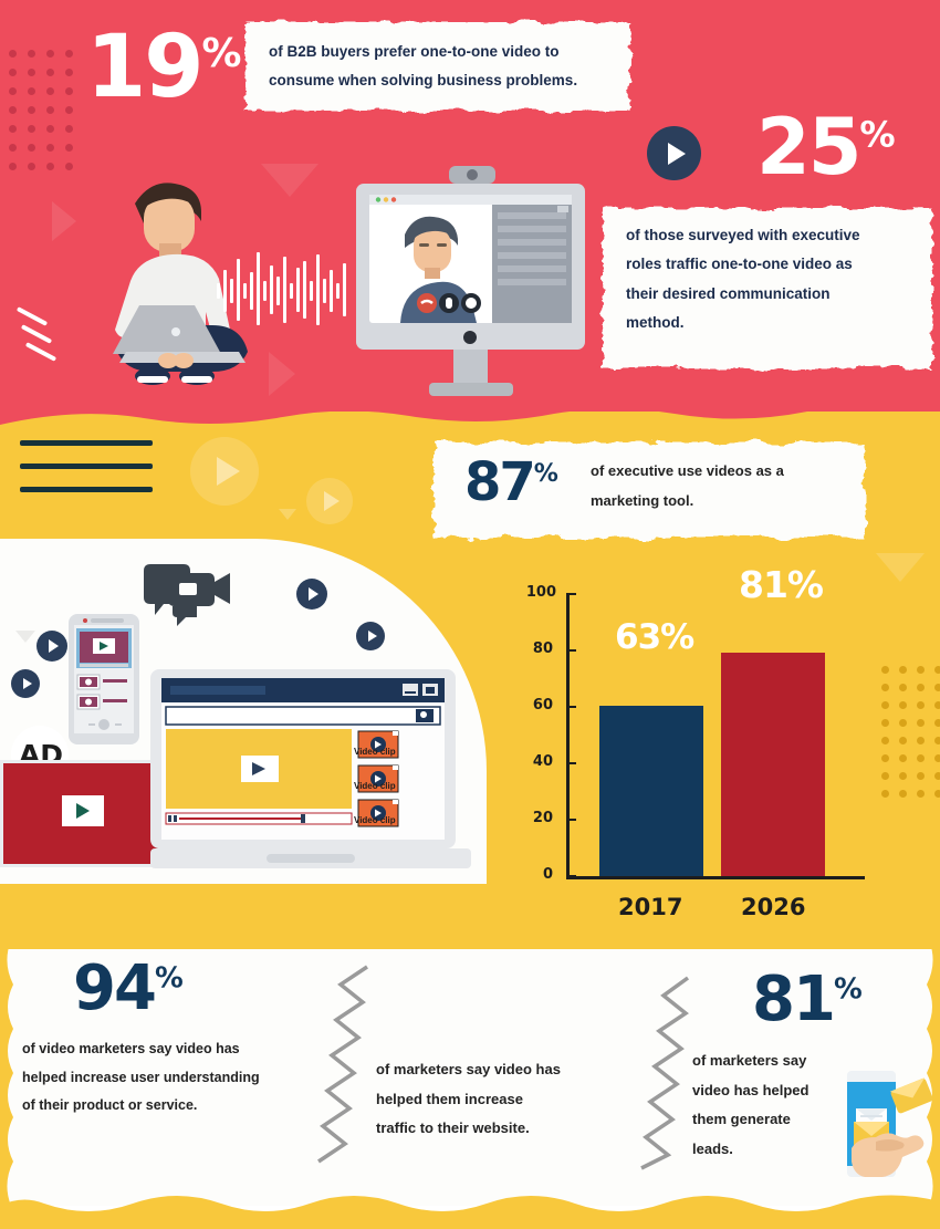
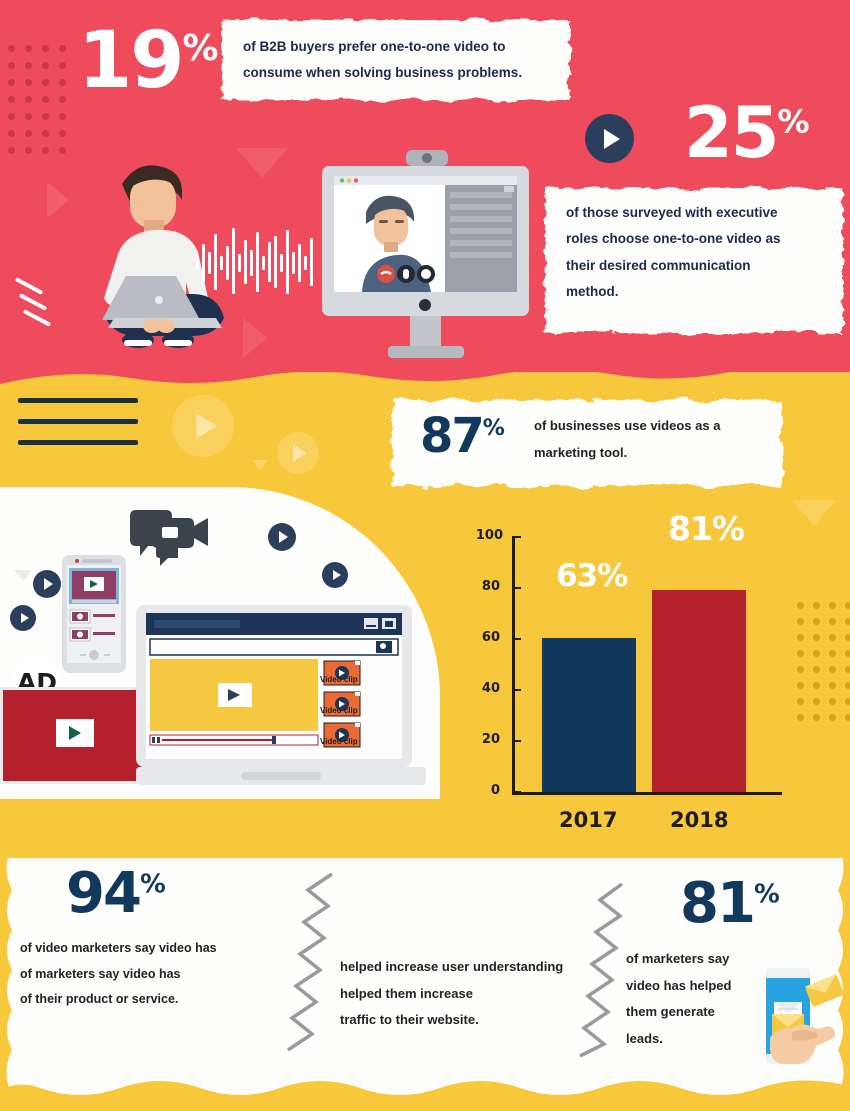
  19%
  of B2B buyers prefer one-to-one video to
  consume when solving business problems.
  25%
  of those surveyed with executive
- roles traffic one-to-one video as
+ roles choose one-to-one video as
  their desired communication
  method.
  87%
- of executive use videos as a
+ of businesses use videos as a
  marketing tool.
  AD
  Video clip
  Video clip
  Video clip
  0
  20
  40
  60
  80
  100
  63%
  81%
  2017
- 2026
+ 2018
  94%
  of video marketers say video has
- helped increase user understanding
+ of marketers say video has
  of their product or service.
- of marketers say video has
+ helped increase user understanding
  helped them increase
  traffic to their website.
  81%
  of marketers say
  video has helped
  them generate
  leads.
